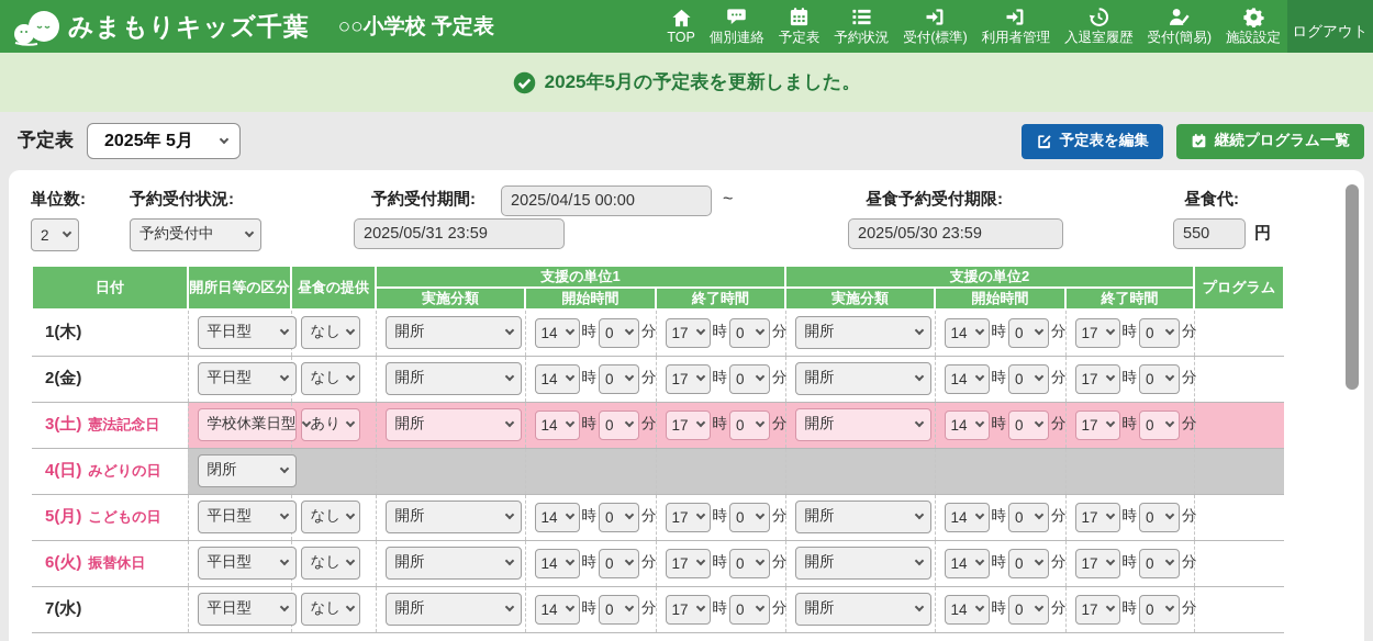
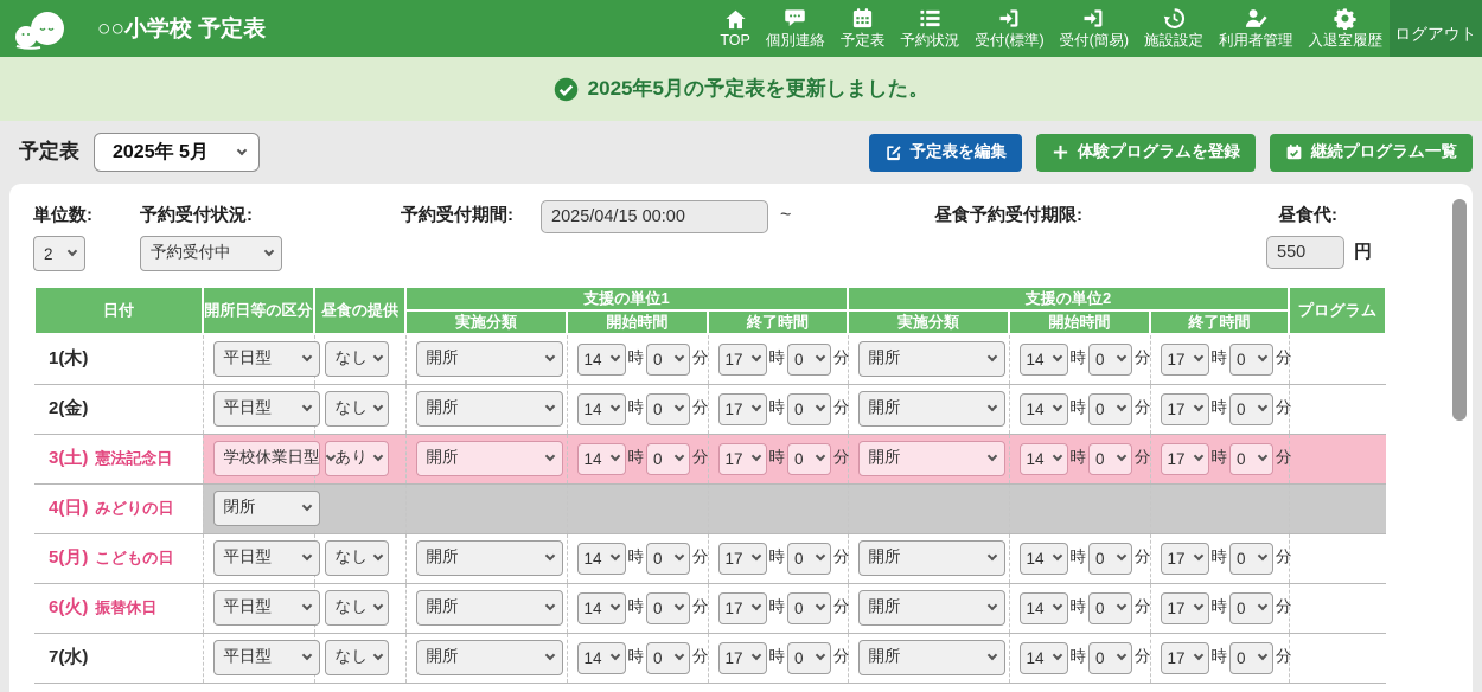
- みまもりキッズ千葉
  ○○小学校 予定表
  TOP
  個別連絡
  予定表
  予約状況
  受付(標準)
- 利用者管理
+ 受付(簡易)
- 入退室履歴
+ 施設設定
- 受付(簡易)
+ 利用者管理
- 施設設定
+ 入退室履歴
  ログアウト
  2025年5月の予定表を更新しました。
  予定表
  2025年 5月
  予定表を編集
+ 体験プログラムを登録
  継続プログラム一覧
  単位数:
  予約受付状況:
  予約受付期間:
  昼食予約受付期限:
  昼食代:
  2
  予約受付中
  2025/04/15 00:00
  ~
- 2025/05/31 23:59
- 2025/05/30 23:59
  550
  円
  日付	開所日等の区分	昼食の提供	支援の単位1	支援の単位2	プログラム
  実施分類	開始時間	終了時間	実施分類	開始時間	終了時間
  1(木)	平日型	なし	開所	14 時 0 分	17 時 0 分	開所	14 時 0 分	17 時 0 分
  2(金)	平日型	なし	開所	14 時 0 分	17 時 0 分	開所	14 時 0 分	17 時 0 分
  3(土) 憲法記念日	学校休業日型	あり	開所	14 時 0 分	17 時 0 分	開所	14 時 0 分	17 時 0 分
  4(日) みどりの日	閉所
  5(月) こどもの日	平日型	なし	開所	14 時 0 分	17 時 0 分	開所	14 時 0 分	17 時 0 分
  6(火) 振替休日	平日型	なし	開所	14 時 0 分	17 時 0 分	開所	14 時 0 分	17 時 0 分
  7(水)	平日型	なし	開所	14 時 0 分	17 時 0 分	開所	14 時 0 分	17 時 0 分
